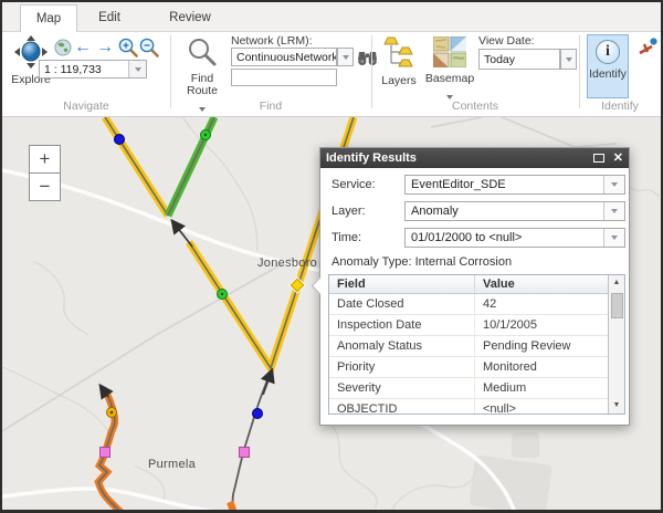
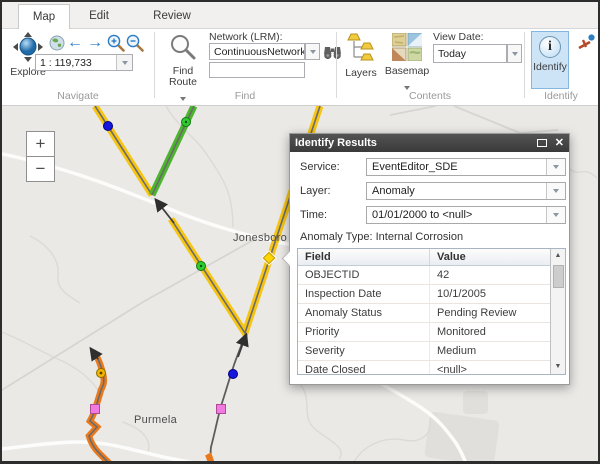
  Map
  Edit
  Review
  Explore
  ←
  →
  1 : 119,733
  Navigate
  Find
  Route
  Network (LRM):
  ContinuousNetwork
  Find
  Layers
  Basemap
  View Date:
  Today
  Contents
  i
  Identify
  Identify
  Jonesboro
  Purmela
  +
  −
  Identify Results
  ✕
  Service:
  EventEditor_SDE
  Layer:
  Anomaly
  Time:
  01/01/2000 to <null>
  Anomaly Type: Internal Corrosion
  Field
  Value
- Date Closed
+ OBJECTID
  42
  Inspection Date
  10/1/2005
  Anomaly Status
  Pending Review
  Priority
  Monitored
  Severity
  Medium
- OBJECTID
+ Date Closed
  <null>
